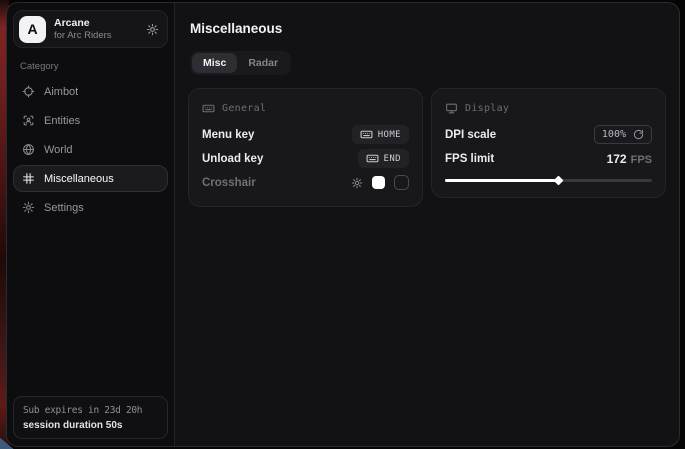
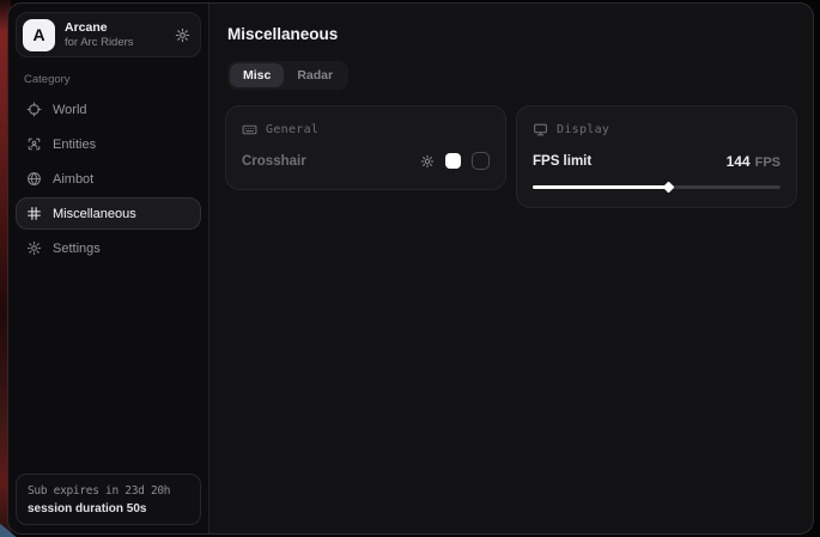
  A
  Arcane
  for Arc Riders
  Category
- Aimbot
+ World
  Entities
- World
+ Aimbot
  Miscellaneous
  Settings
  Sub expires in 23d 20h
  session duration 50s
  Miscellaneous
  Misc
  Radar
  General
- Menu key
- HOME
- Unload key
- END
  Crosshair
  Display
- DPI scale
- 100%
  FPS limit
- 172
+ 144
  FPS
